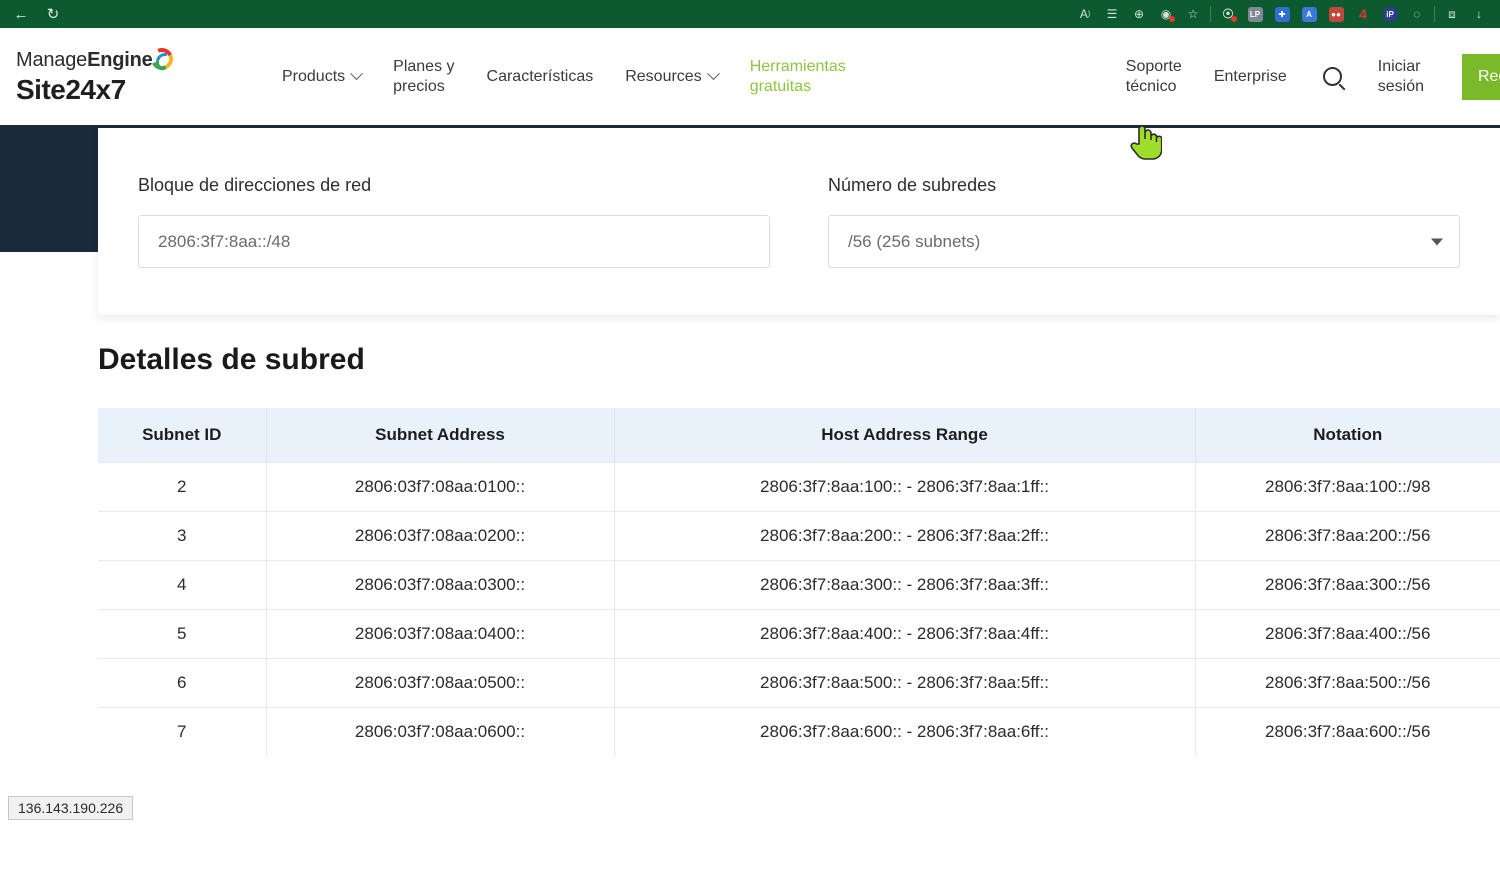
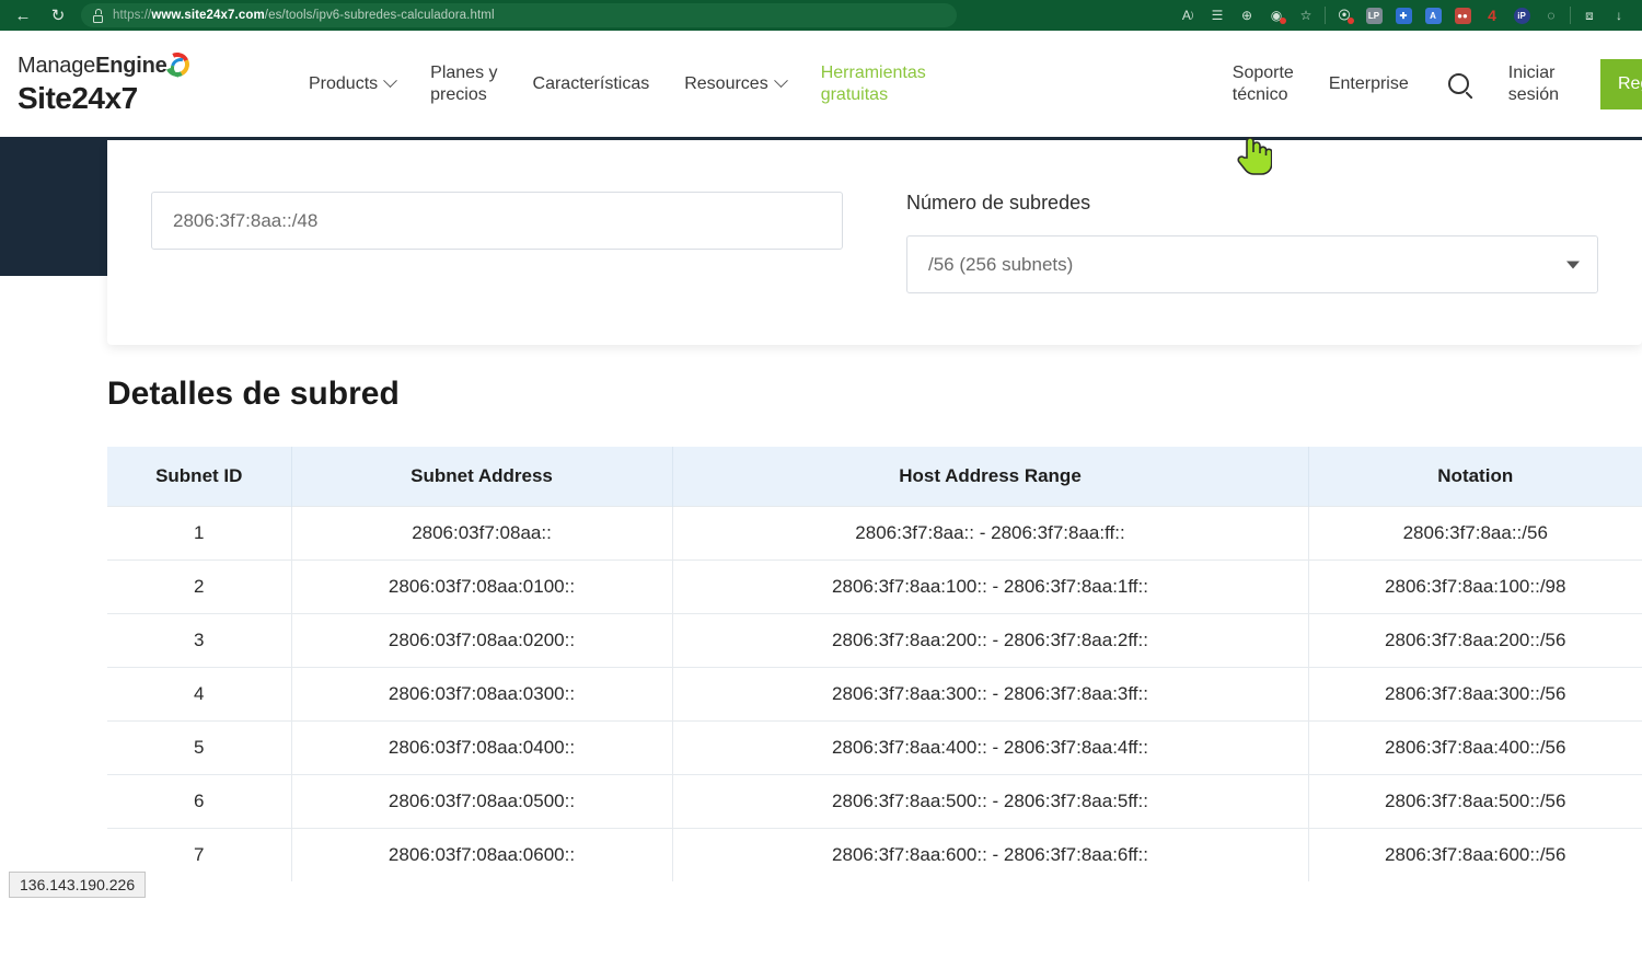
  ←
  ↻
+ https://www.site24x7.com/es/tools/ipv6-subredes-calculadora.html
  A
  ☰
  ⊕
  ◉
  ☆
  ⦿
  LP
  ✚
  A
  ●●
  4
  iP
  ◌
  ⧈
  ↓
  ManageEngine
  Site24x7
  Products
  Planes y
  precios
  Características
  Resources
  Herramientas
  gratuitas
  Soporte
  técnico
  Enterprise
  Iniciar
  sesión
- Bloque de direcciones de red
  2806:3f7:8aa::/48
  Número de subredes
  /56 (256 subnets)
  Detalles de subred
  Subnet ID	Subnet Address	Host Address Range	Notation
+ 1	2806:03f7:08aa::	2806:3f7:8aa:: - 2806:3f7:8aa:ff::	2806:3f7:8aa::/56
  2	2806:03f7:08aa:0100::	2806:3f7:8aa:100:: - 2806:3f7:8aa:1ff::	2806:3f7:8aa:100::/98
  3	2806:03f7:08aa:0200::	2806:3f7:8aa:200:: - 2806:3f7:8aa:2ff::	2806:3f7:8aa:200::/56
  4	2806:03f7:08aa:0300::	2806:3f7:8aa:300:: - 2806:3f7:8aa:3ff::	2806:3f7:8aa:300::/56
  5	2806:03f7:08aa:0400::	2806:3f7:8aa:400:: - 2806:3f7:8aa:4ff::	2806:3f7:8aa:400::/56
  6	2806:03f7:08aa:0500::	2806:3f7:8aa:500:: - 2806:3f7:8aa:5ff::	2806:3f7:8aa:500::/56
  7	2806:03f7:08aa:0600::	2806:3f7:8aa:600:: - 2806:3f7:8aa:6ff::	2806:3f7:8aa:600::/56
  136.143.190.226
